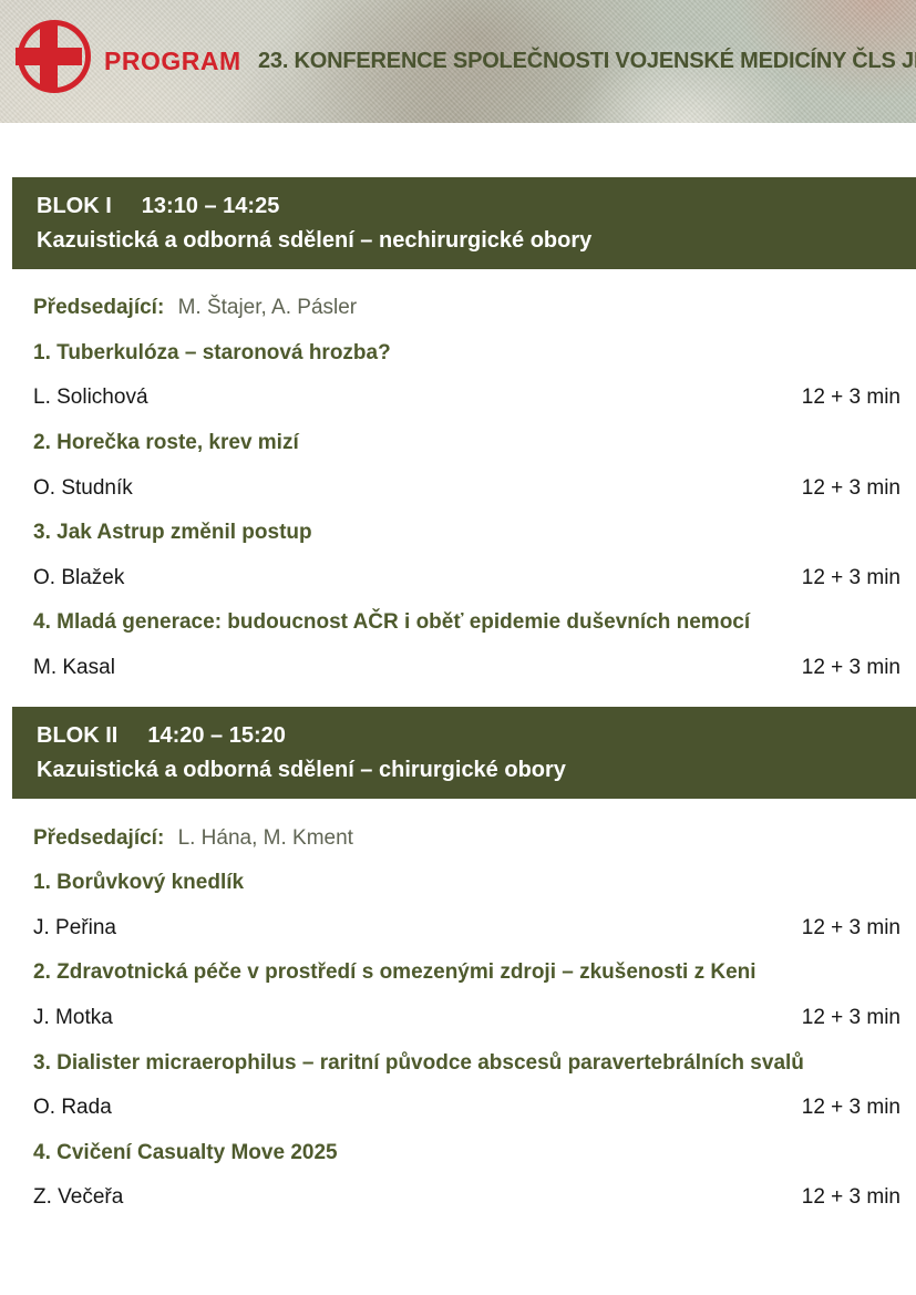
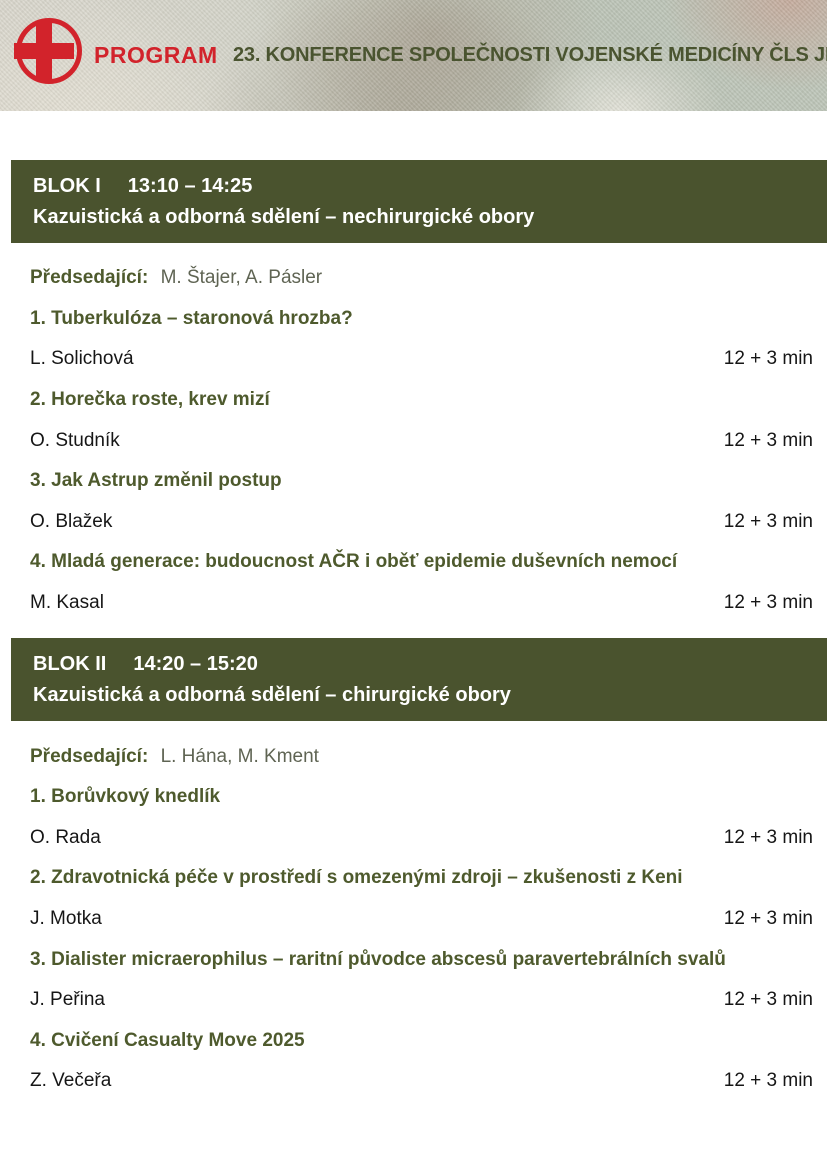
  PROGRAM
  23. KONFERENCE SPOLEČNOSTI VOJENSKÉ MEDICÍNY ČLS J
  BLOK I
  13:10 – 14:25
  Kazuistická a odborná sdělení – nechirurgické obory
  Předsedající: M. Štajer, A. Pásler
  1. Tuberkulóza – staronová hrozba?
  L. Solichová
  12 + 3 min
  2. Horečka roste, krev mizí
  O. Studník
  12 + 3 min
  3. Jak Astrup změnil postup
  O. Blažek
  12 + 3 min
  4. Mladá generace: budoucnost AČR i oběť epidemie duševních nemocí
  M. Kasal
  12 + 3 min
  BLOK II
  14:20 – 15:20
  Kazuistická a odborná sdělení – chirurgické obory
  Předsedající: L. Hána, M. Kment
  1. Borůvkový knedlík
- J. Peřina
+ O. Rada
  12 + 3 min
  2. Zdravotnická péče v prostředí s omezenými zdroji – zkušenosti z Keni
  J. Motka
  12 + 3 min
  3. Dialister micraerophilus – raritní původce abscesů paravertebrálních svalů
- O. Rada
+ J. Peřina
  12 + 3 min
  4. Cvičení Casualty Move 2025
  Z. Večeřa
  12 + 3 min
